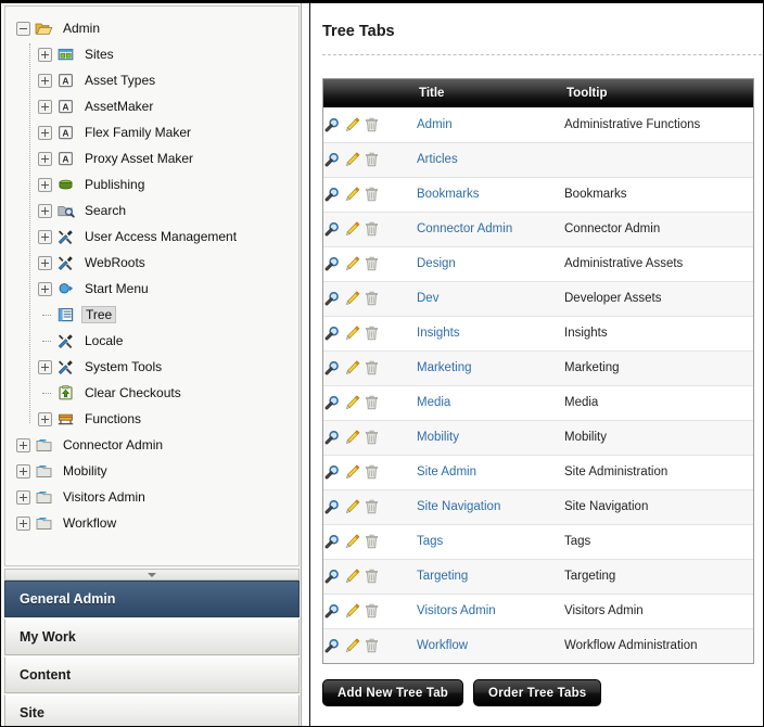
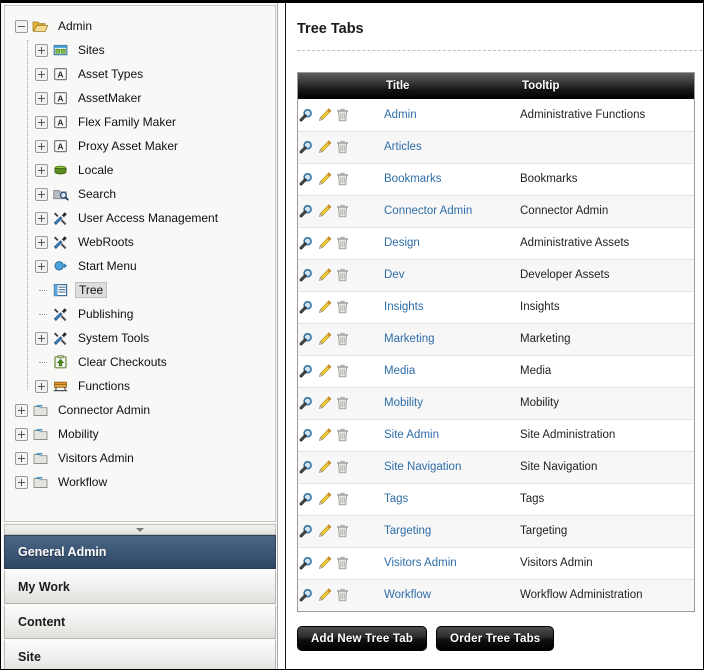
  Admin
  Sites
  A
  Asset Types
  A
  AssetMaker
  A
  Flex Family Maker
  A
  Proxy Asset Maker
- Publishing
+ Locale
  Search
  User Access Management
  WebRoots
  Start Menu
  Tree
- Locale
+ Publishing
  System Tools
  Clear Checkouts
  Functions
  Connector Admin
  Mobility
  Visitors Admin
  Workflow
  General Admin
  My Work
  Content
  Site
  Tree Tabs
  	Title	Tooltip
  	Admin	Administrative Functions
  	Articles
  	Bookmarks	Bookmarks
  	Connector Admin	Connector Admin
  	Design	Administrative Assets
  	Dev	Developer Assets
  	Insights	Insights
  	Marketing	Marketing
  	Media	Media
  	Mobility	Mobility
  	Site Admin	Site Administration
  	Site Navigation	Site Navigation
  	Tags	Tags
  	Targeting	Targeting
  	Visitors Admin	Visitors Admin
  	Workflow	Workflow Administration
  Add New Tree Tab
  Order Tree Tabs
